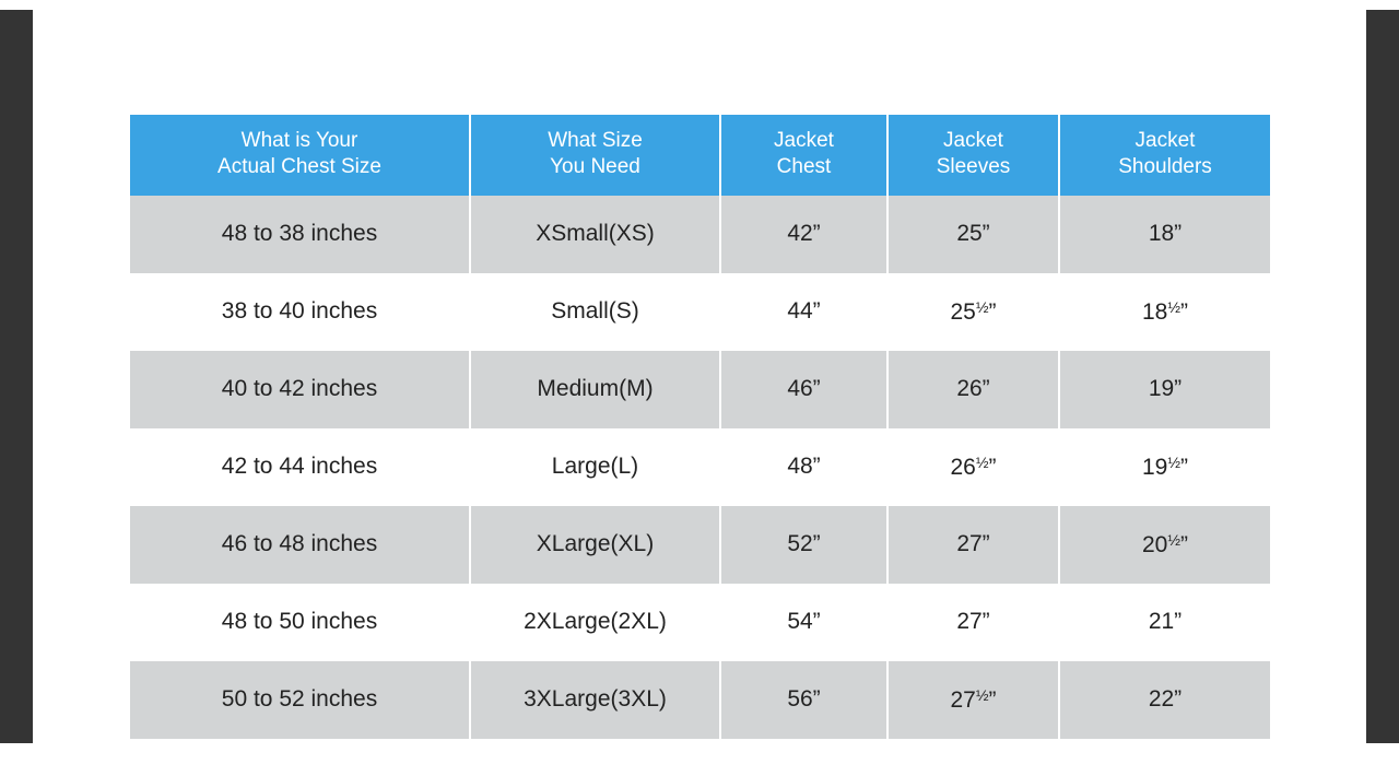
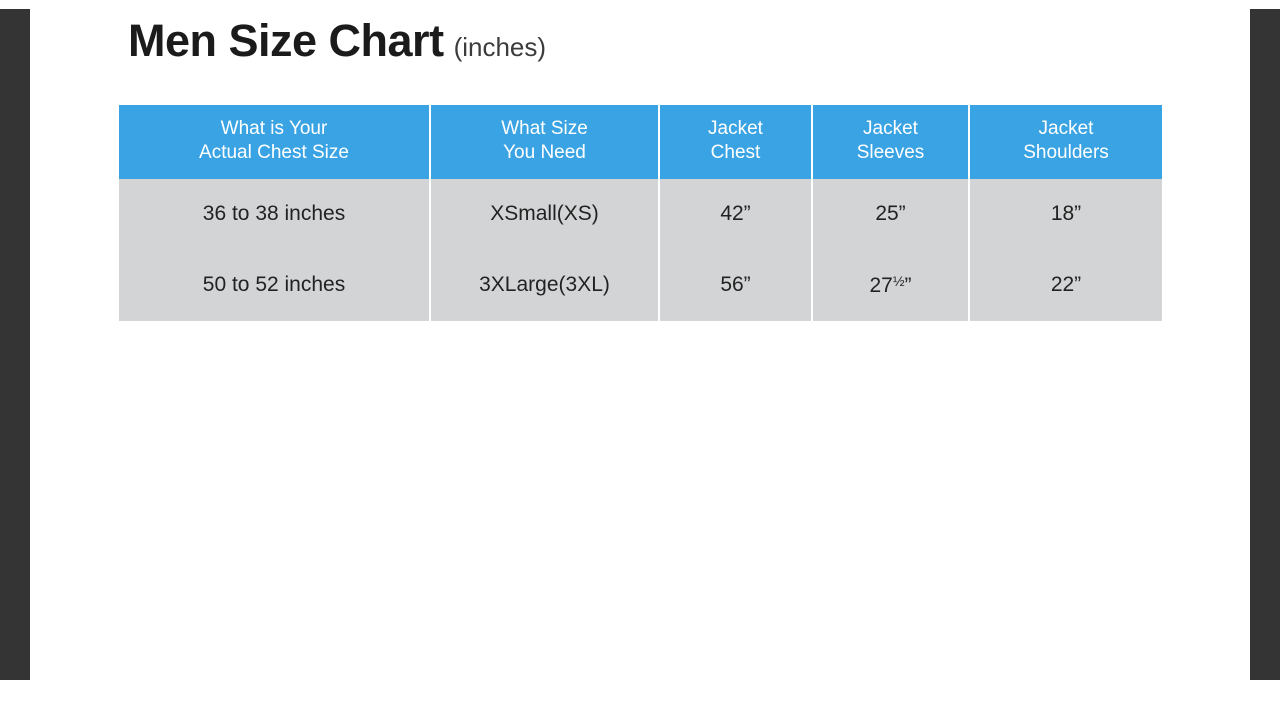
+ Men Size Chart
+ (inches)
  What is Your Actual Chest Size	What Size You Need	Jacket Chest	Jacket Sleeves	Jacket Shoulders
- 48 to 38 inches	XSmall(XS)	42”	25”	18”
+ 36 to 38 inches	XSmall(XS)	42”	25”	18”
- 38 to 40 inches	Small(S)	44”	25½”	18½”
- 40 to 42 inches	Medium(M)	46”	26”	19”
- 42 to 44 inches	Large(L)	48”	26½”	19½”
- 46 to 48 inches	XLarge(XL)	52”	27”	20½”
- 48 to 50 inches	2XLarge(2XL)	54”	27”	21”
  50 to 52 inches	3XLarge(3XL)	56”	27½”	22”
